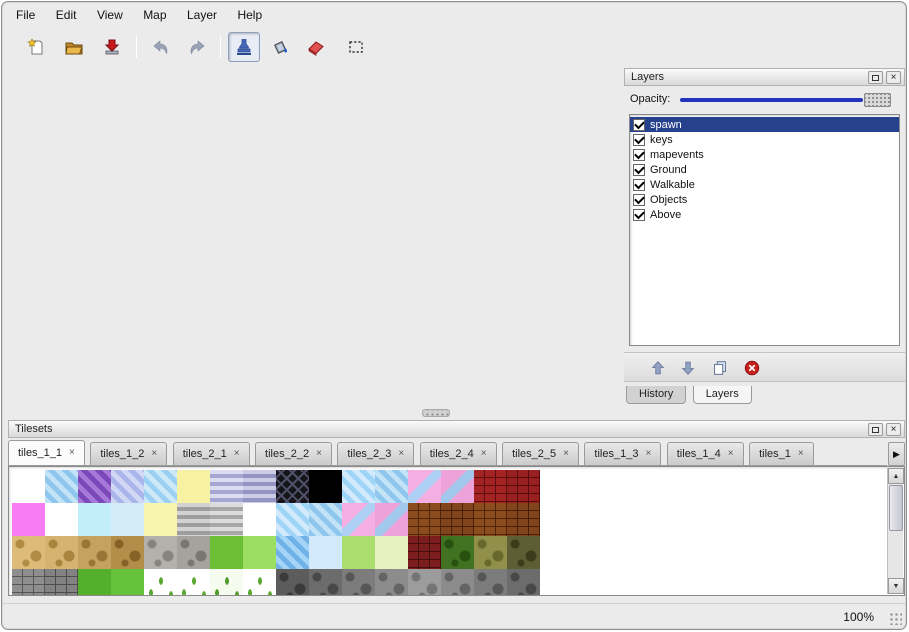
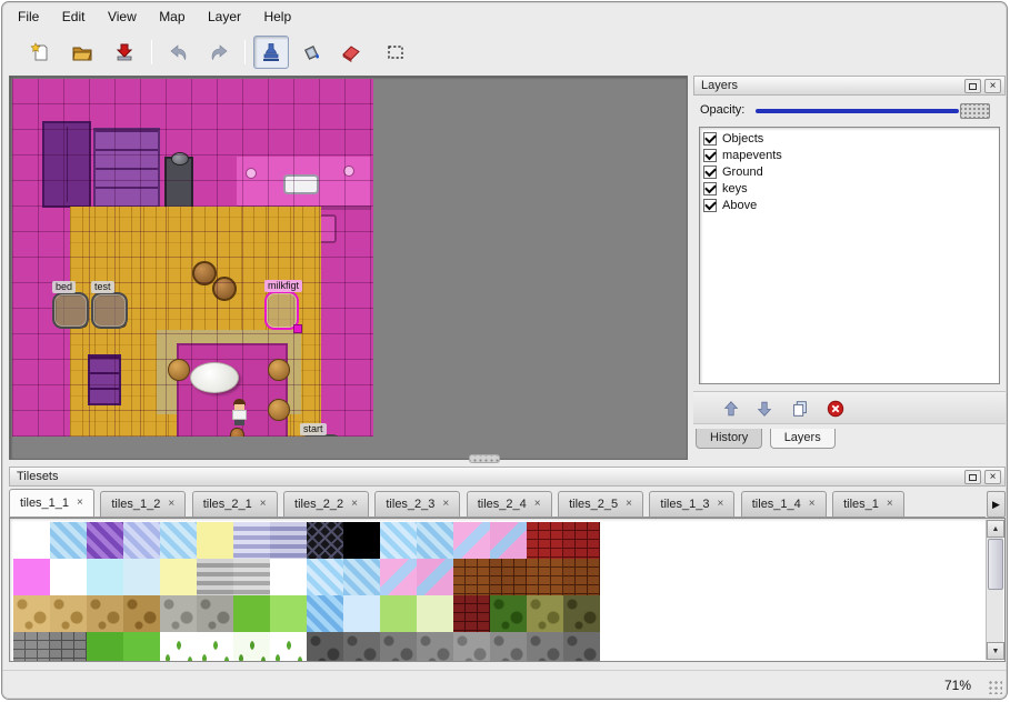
  File Edit View Map Layer Help
+ bed
+ test
+ milkfigt
+ start
  Layers
  ×
  Opacity:
- spawn
- keys
+ Objects
  mapevents
  Ground
- Walkable
- Objects
+ keys
  Above
  History Layers
  Tilesets
  ×
  tiles_1_1
  ×
  tiles_1_2
  ×
  tiles_2_1
  ×
  tiles_2_2
  ×
  tiles_2_3
  ×
  tiles_2_4
  ×
  tiles_2_5
  ×
  tiles_1_3
  ×
  tiles_1_4
  ×
  tiles_1
  ×
  ▶
- 100%
+ 71%
